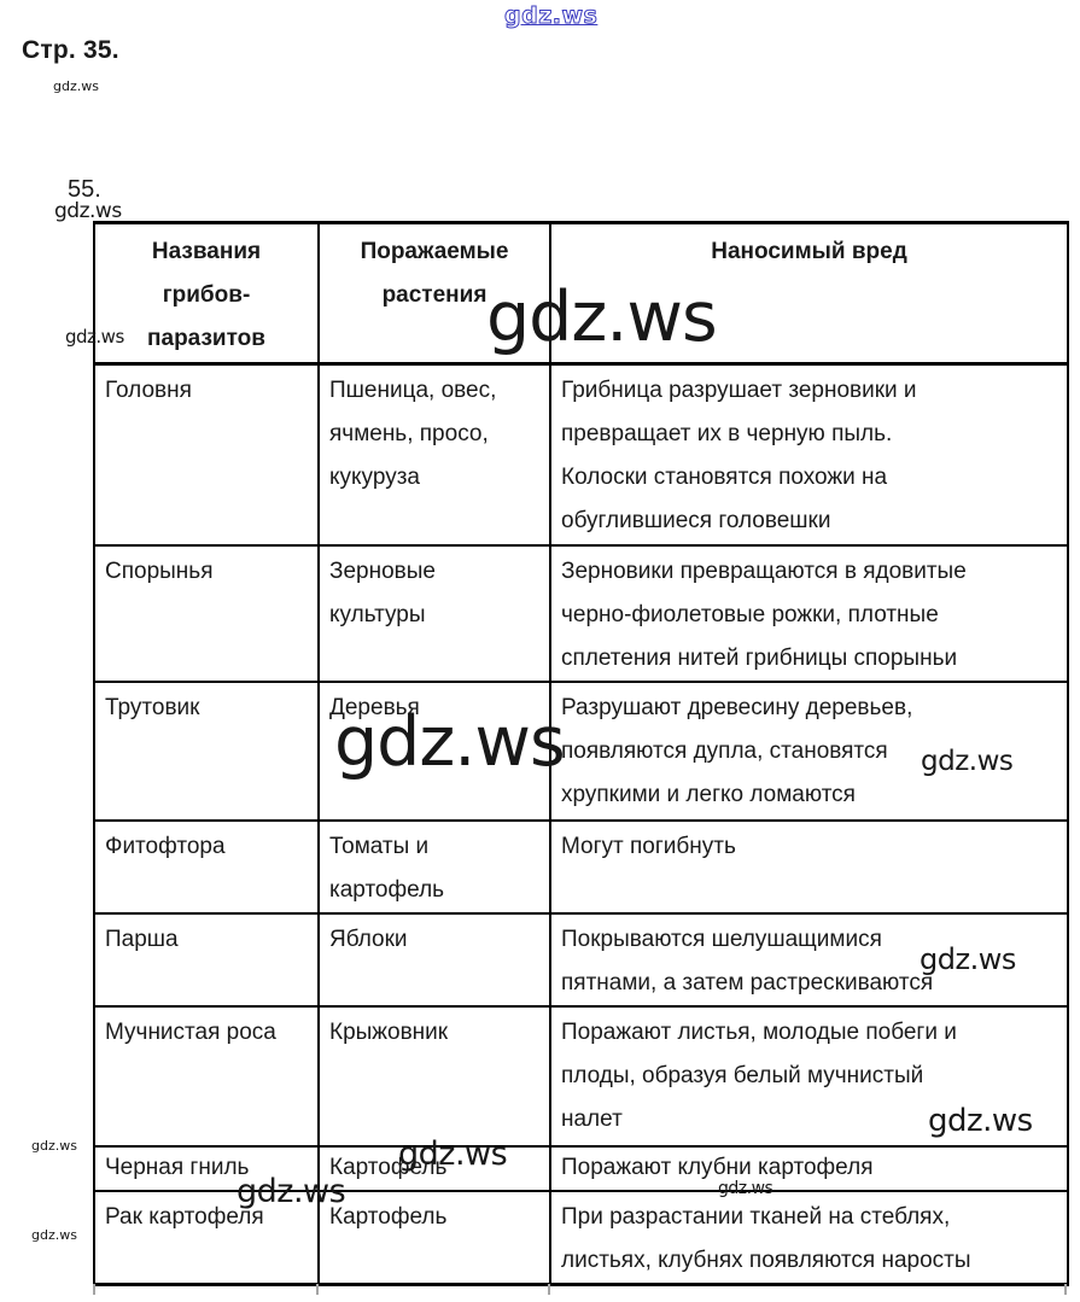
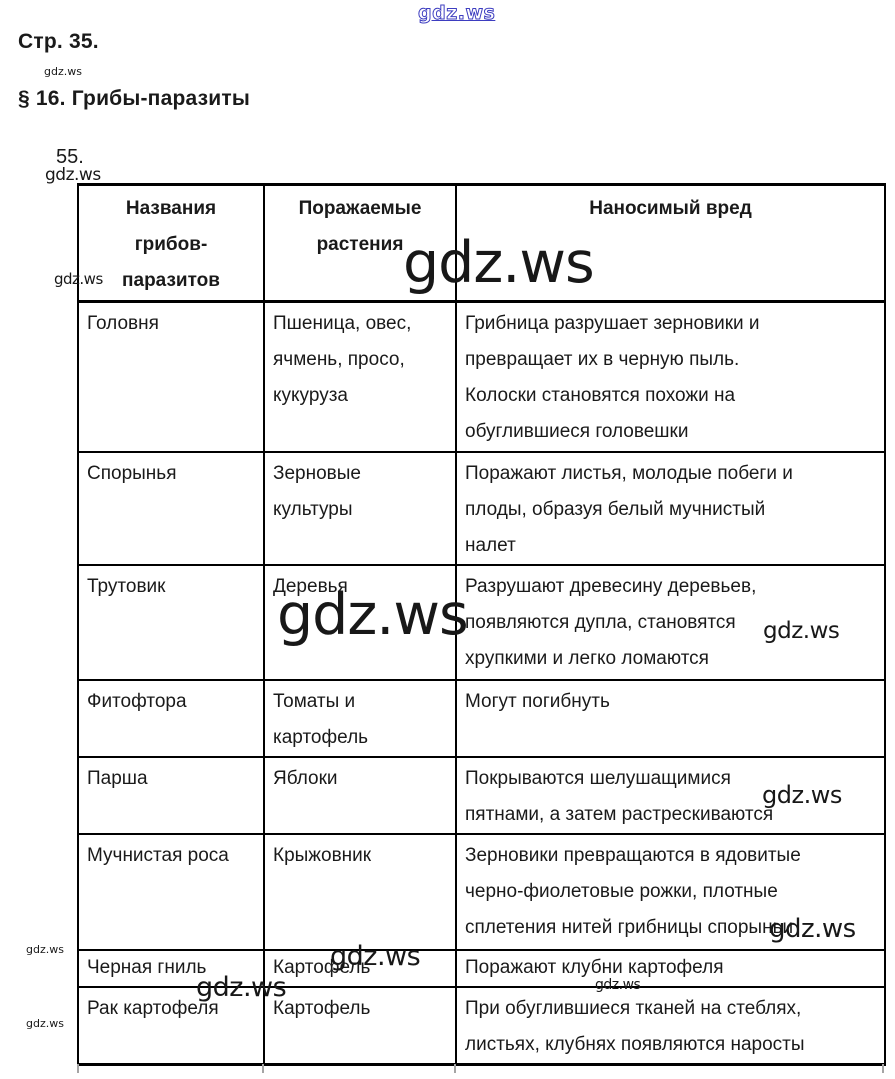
  Стр. 35.
+ § 16. Грибы-паразиты
  55.
  Названия грибов- паразитов	Поражаемые растения	Наносимый вред
  Головня	Пшеница, овес, ячмень, просо, кукуруза	Грибница разрушает зерновики и превращает их в черную пыль. Колоски становятся похожи на обуглившиеся головешки
- Спорынья	Зерновые культуры	Зерновики превращаются в ядовитые черно-фиолетовые рожки, плотные сплетения нитей грибницы спорыньи
+ Спорынья	Зерновые культуры	Поражают листья, молодые побеги и плоды, образуя белый мучнистый налет
  Трутовик	Деревья	Разрушают древесину деревьев, появляются дупла, становятся хрупкими и легко ломаются
  Фитофтора	Томаты и картофель	Могут погибнуть
  Парша	Яблоки	Покрываются шелушащимися пятнами, а затем растрескиваются
- Мучнистая роса	Крыжовник	Поражают листья, молодые побеги и плоды, образуя белый мучнистый налет
+ Мучнистая роса	Крыжовник	Зерновики превращаются в ядовитые черно-фиолетовые рожки, плотные сплетения нитей грибницы спорыньи
  Черная гниль	Картофель	Поражают клубни картофеля
- Рак картофеля	Картофель	При разрастании тканей на стеблях, листьях, клубнях появляются наросты
+ Рак картофеля	Картофель	При обуглившиеся тканей на стеблях, листьях, клубнях появляются наросты
  gdz.ws
  gdz.ws
  gdz.ws
  gdz.ws
  gdz.ws
  gdz.ws
  gdz.ws
  gdz.ws
  gdz.ws
  gdz.ws
  gdz.ws
  gdz.ws
  gdz.ws
  gdz.ws
